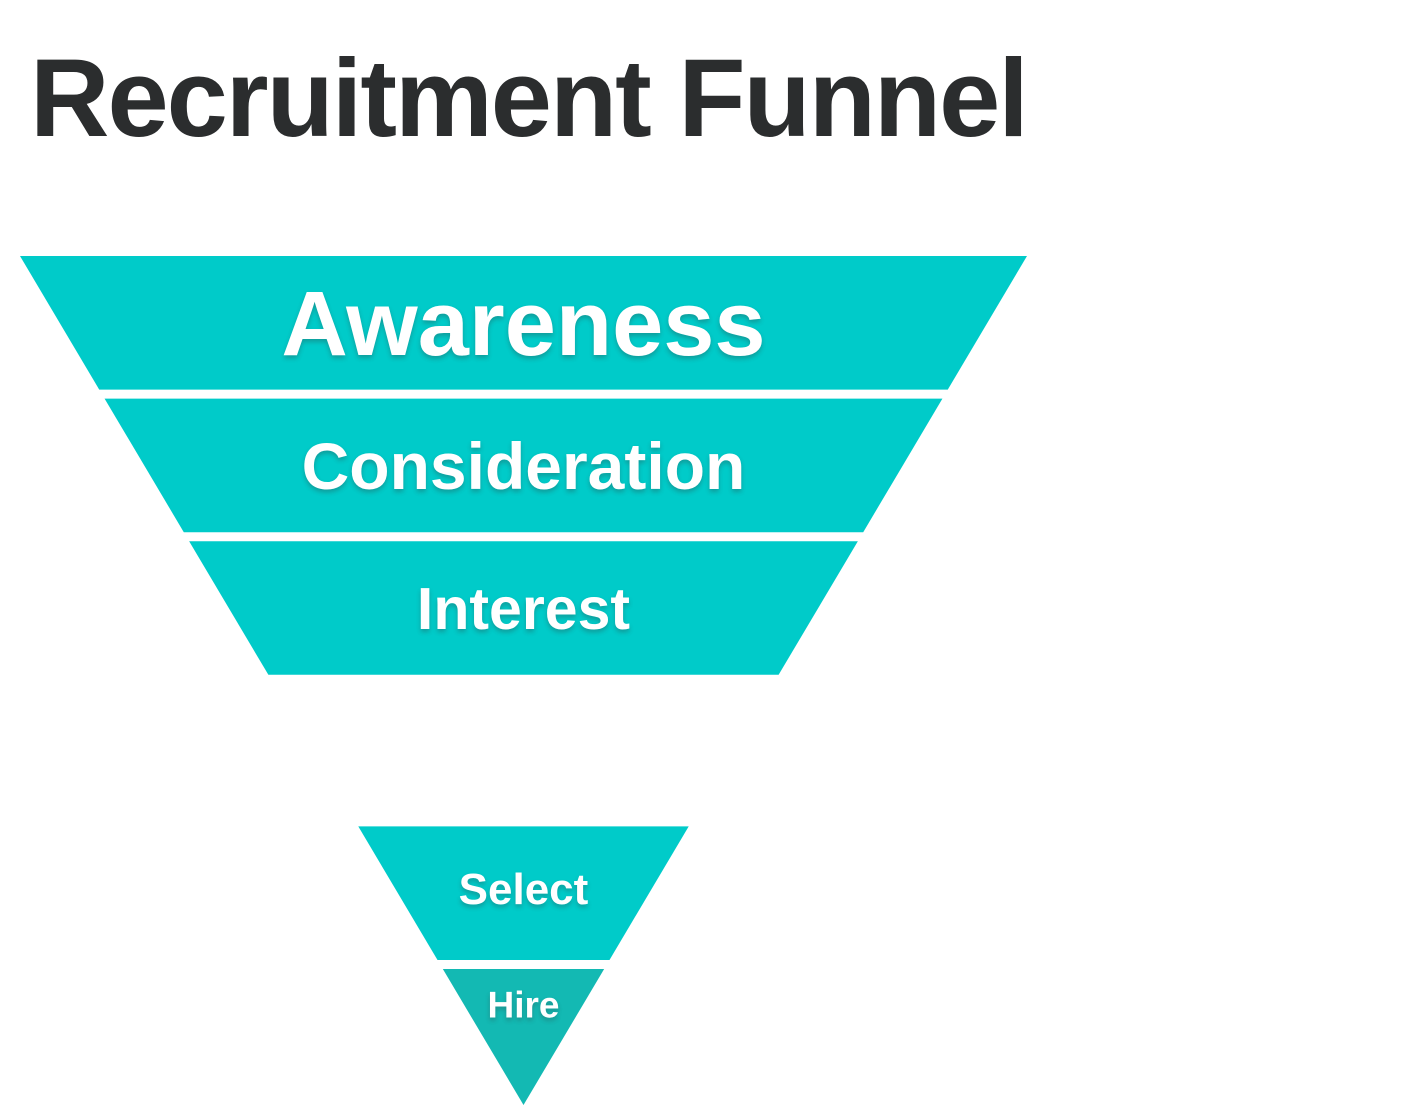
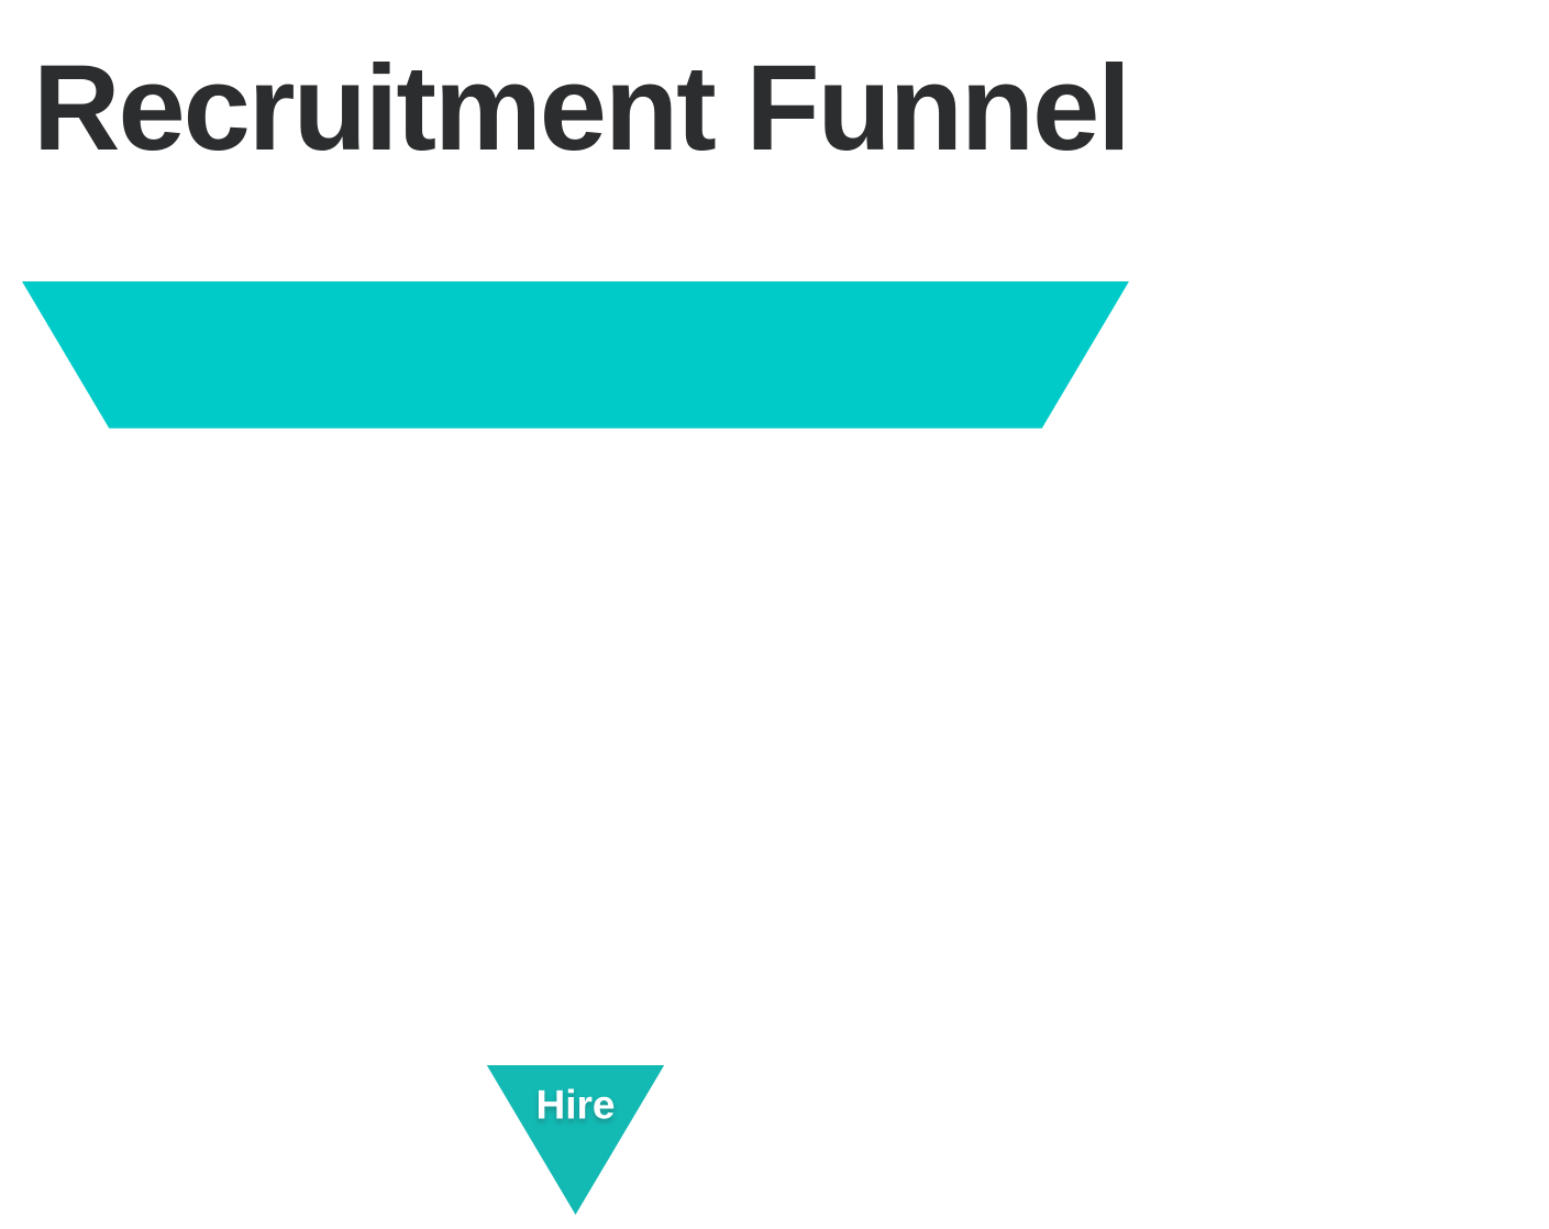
  Recruitment Funnel
- Awareness
- Consideration
- Interest
- Select
  Hire
